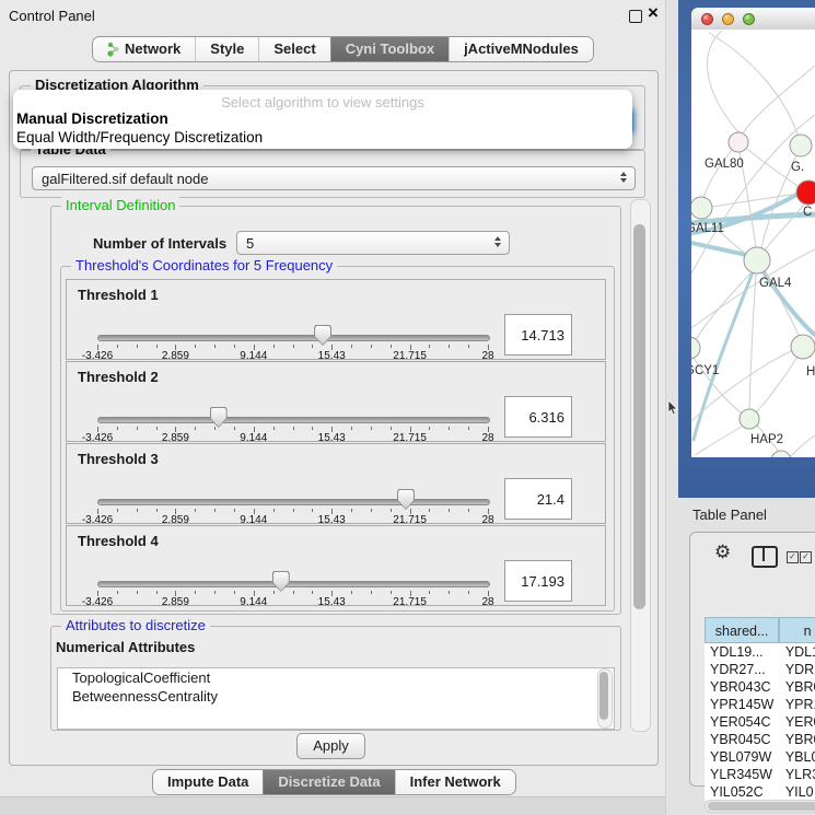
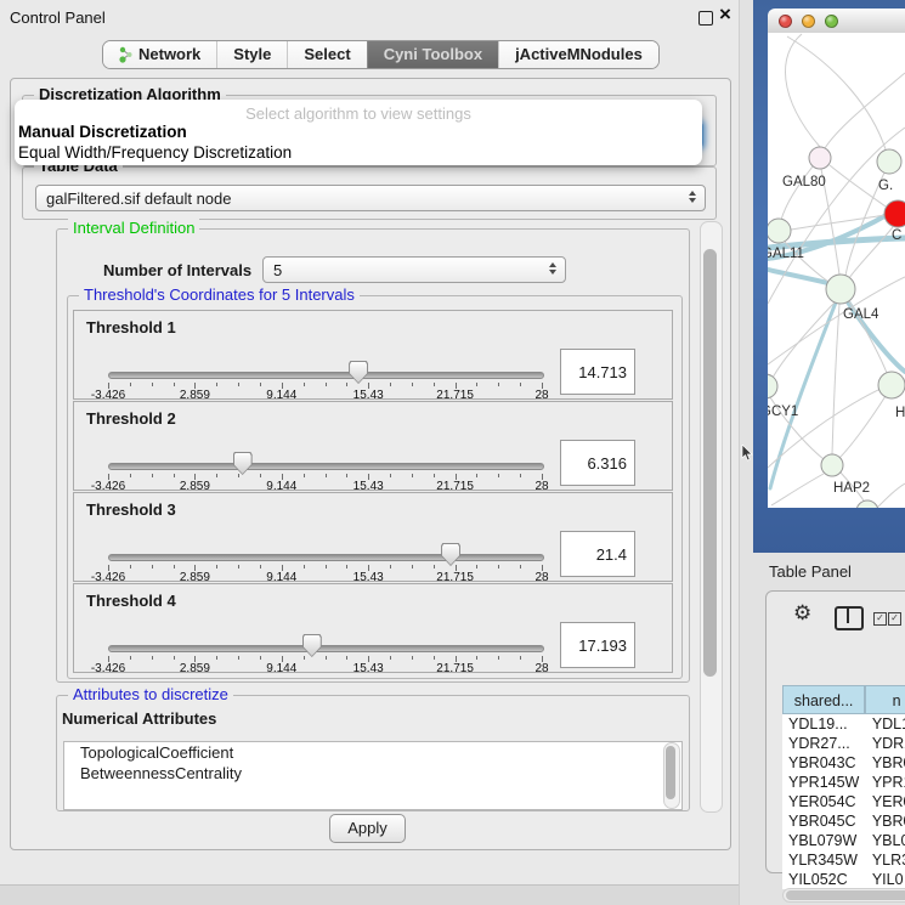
  Control Panel
  ×
  Network
  Style
  Select
  Cyni Toolbox
  jActiveMNodules
  Discretization Algorithm
  Table Data
  galFiltered.sif default node
  Interval Definition
  Number of Intervals
  5
- Threshold's Coordinates for 5 Frequency
+ Threshold's Coordinates for 5 Intervals
  Threshold 1
  -3.426
  2.859
  9.144
  15.43
  21.715
  28
  14.713
  Threshold 2
  -3.426
  2.859
  9.144
  15.43
  21.715
  28
  6.316
  Threshold 3
  -3.426
  2.859
  9.144
  15.43
  21.715
  28
  21.4
  Threshold 4
  -3.426
  2.859
  9.144
  15.43
  21.715
  28
  17.193
  Attributes to discretize
  Numerical Attributes
  TopologicalCoefficient
  BetweennessCentrality
  Apply
- Impute Data
- Discretize Data
- Infer Network
  Select algorithm to view settings
  Manual Discretization
  Equal Width/Frequency Discretization
  GAL80
  G.
  C
  GAL11
  GAL4
  CY1
  H
  HAP2
  Table Panel
  ⚙
  ✓
  ✓
  shared...
  n
  YDL19...
  YDL
  YDR27...
  YDR
  YBR043C
  YBR
  YPR145W
  YPR
  YER054C
  YER
  YBR045C
  YBR
  YBL079W
  YBL
  YLR345W
  YLR
  YIL052C
  YIL0
